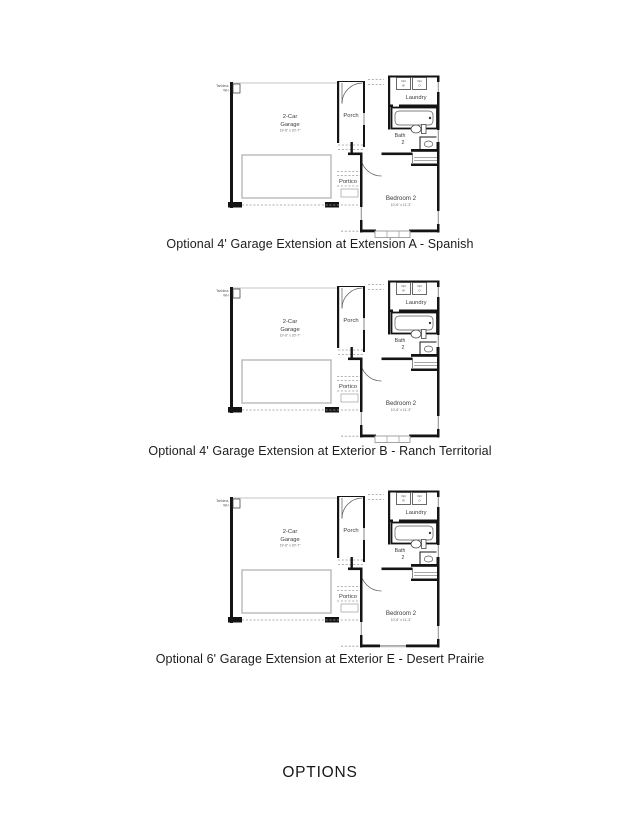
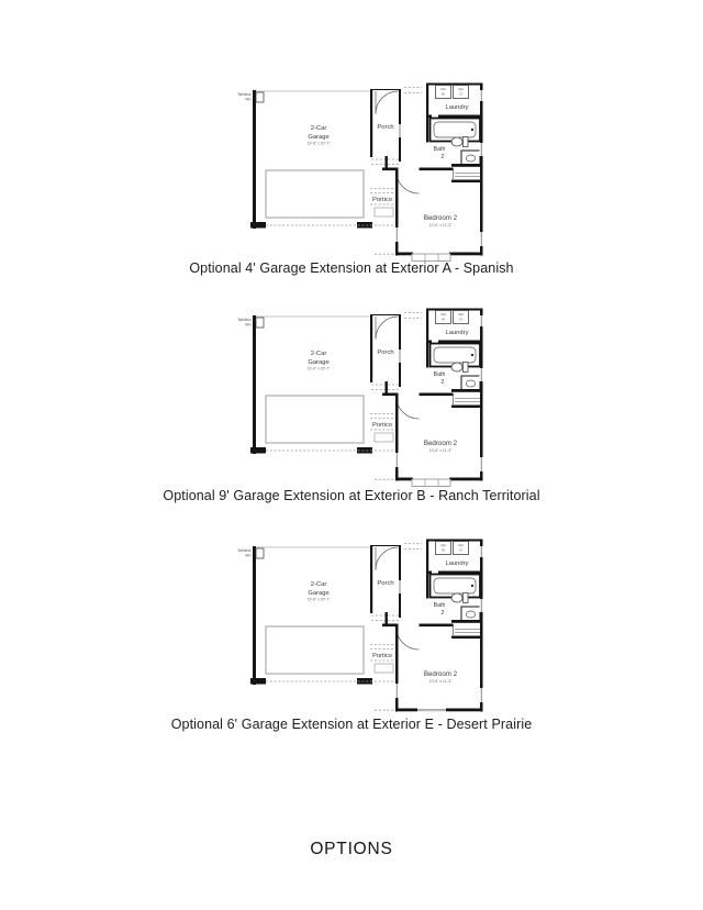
- Optional 4' Garage Extension at Extension A - Spanish
+ Optional 4' Garage Extension at Exterior A - Spanish
- Optional 4' Garage Extension at Exterior B - Ranch Territorial
+ Optional 9' Garage Extension at Exterior B - Ranch Territorial
  Optional 6' Garage Extension at Exterior E - Desert Prairie
  OPTIONS
